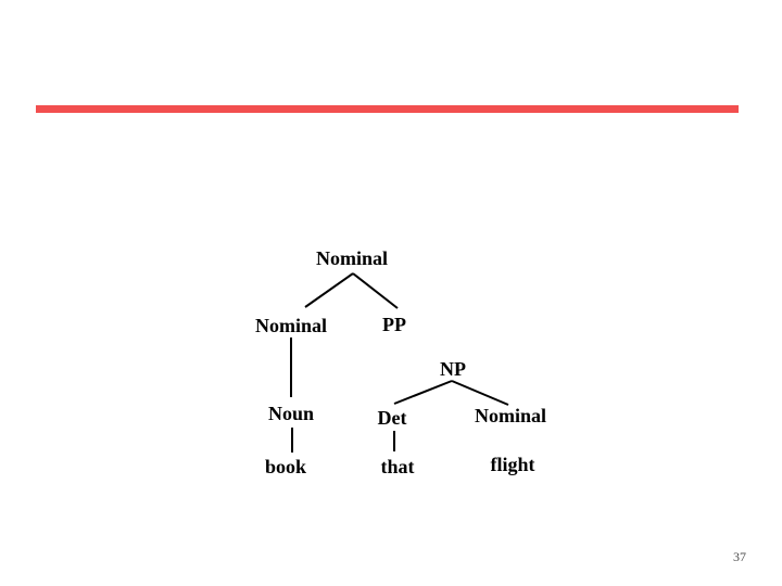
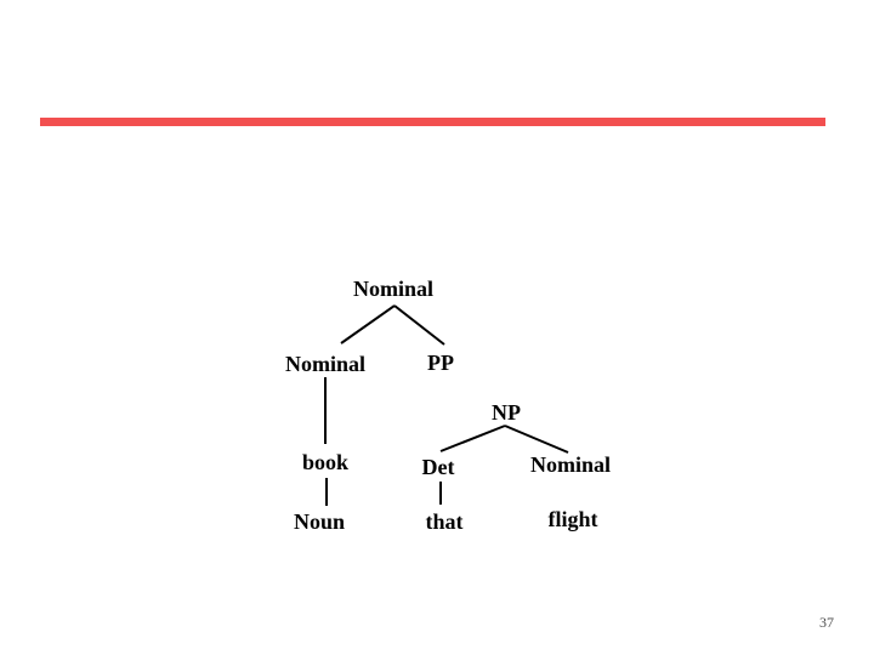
  Nominal
  Nominal
  PP
  NP
- Noun
+ book
  Det
  Nominal
- book
+ Noun
  that
  flight
  37
